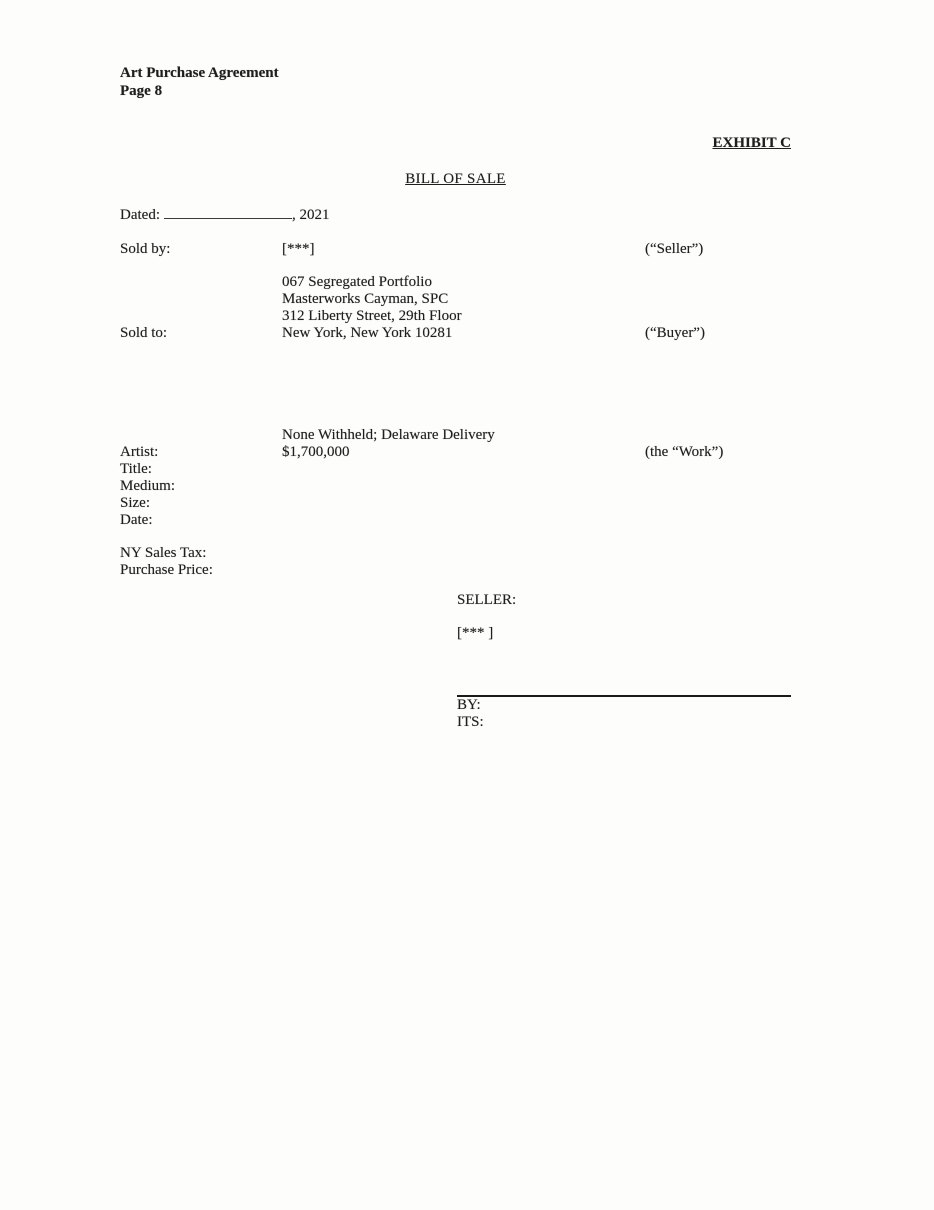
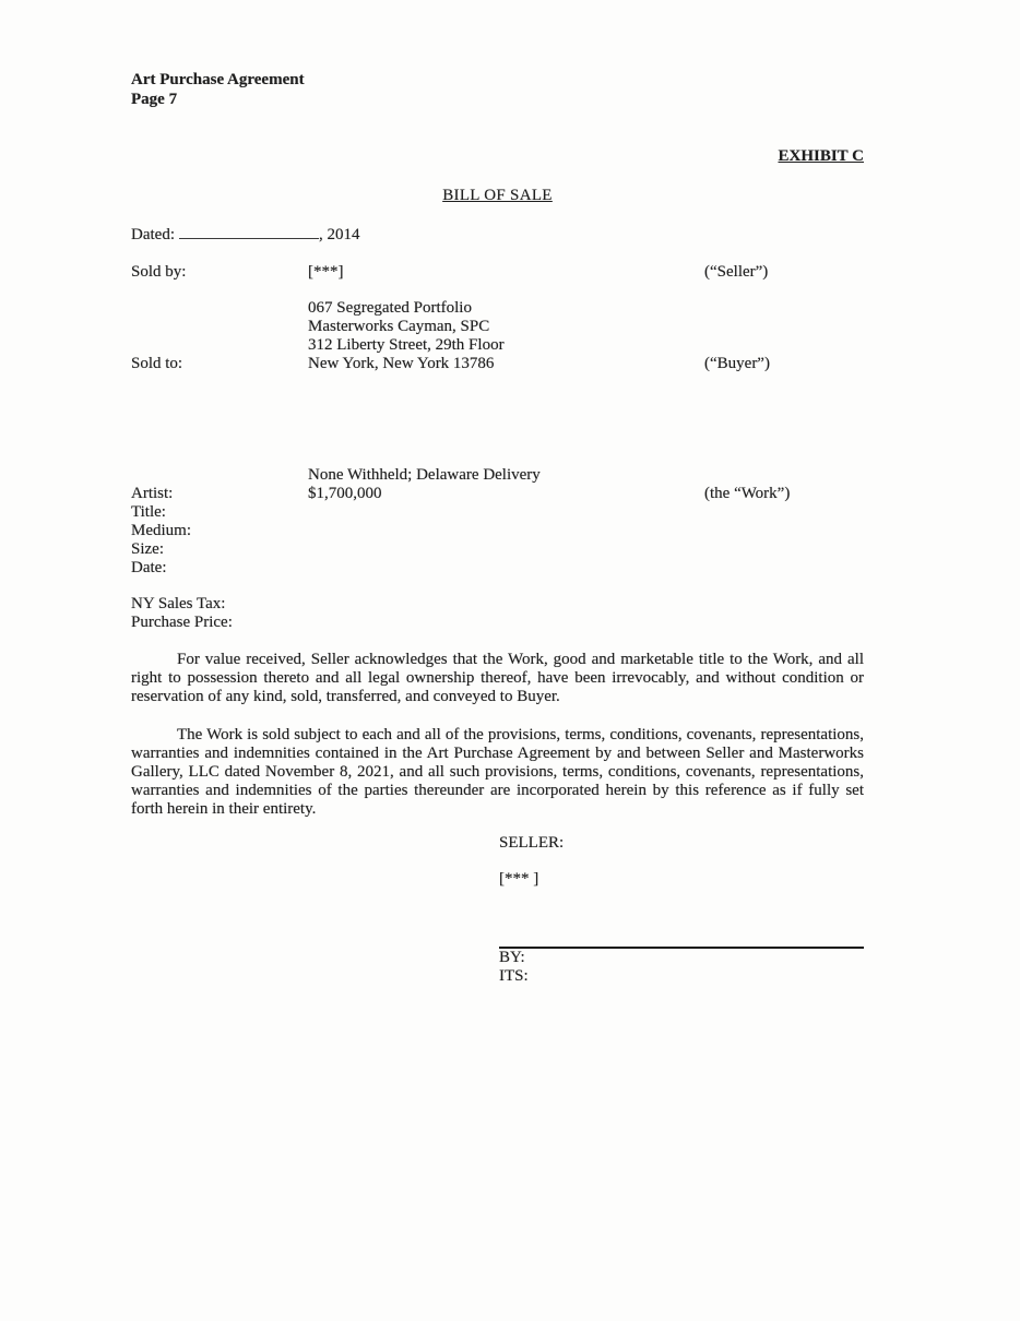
  Art Purchase Agreement
- Page 8
+ Page 7
  EXHIBIT C
  BILL OF SALE
- Dated: , 2021
+ Dated: , 2014
  Sold by:
  [***]
  (“Seller”)
  067 Segregated Portfolio
  Masterworks Cayman, SPC
  312 Liberty Street, 29th Floor
  Sold to:
- New York, New York 10281
+ New York, New York 13786
  (“Buyer”)
  None Withheld; Delaware Delivery
  Artist:
  $1,700,000
  (the “Work”)
  Title:
  Medium:
  Size:
  Date:
  NY Sales Tax:
  Purchase Price:
+ For value received, Seller acknowledges that the Work, good and marketable title to the Work, and all right to possession thereto and all legal ownership thereof, have been irrevocably, and without condition or reservation of any kind, sold, transferred, and conveyed to Buyer.
+ The Work is sold subject to each and all of the provisions, terms, conditions, covenants, representations, warranties and indemnities contained in the Art Purchase Agreement by and between Seller and Masterworks Gallery, LLC dated November 8, 2021, and all such provisions, terms, conditions, covenants, representations, warranties and indemnities of the parties thereunder are incorporated herein by this reference as if fully set forth herein in their entirety.
  SELLER:
  [*** ]
  BY:
  ITS:
